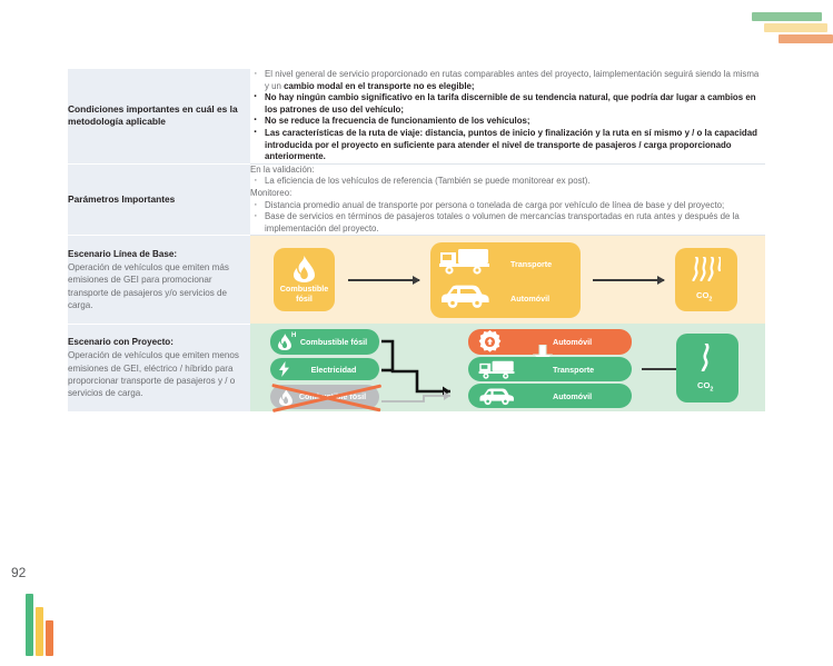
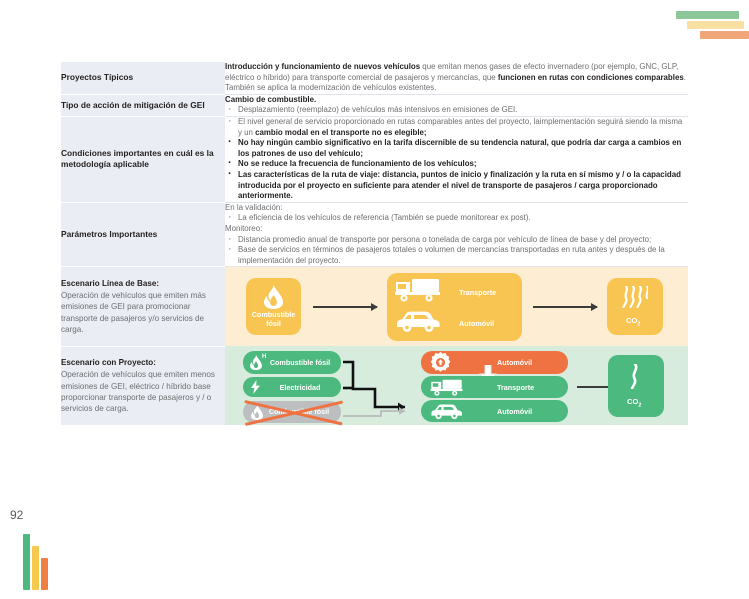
  92
+ Proyectos Típicos	Introducción y funcionamiento de nuevos vehículos que emitan menos gases de efecto invernadero (por ejemplo, GNC, GLP, eléctrico o híbrido) para transporte comercial de pasajeros y mercancías, que funcionen en rutas con condiciones comparables. También se aplica la modernización de vehículos existentes.
+ Tipo de acción de mitigación de GEI	Cambio de combustible. Desplazamiento (reemplazo) de vehículos más intensivos en emisiones de GEI.
- Condiciones importantes en cuál es la metodología aplicable	El nivel general de servicio proporcionado en rutas comparables antes del proyecto, laimplementación seguirá siendo la misma y un cambio modal en el transporte no es elegible;No hay ningún cambio significativo en la tarifa discernible de su tendencia natural, que podría dar lugar a cambios en los patrones de uso del vehículo;No se reduce la frecuencia de funcionamiento de los vehículos;Las características de la ruta de viaje: distancia, puntos de inicio y finalización y la ruta en sí mismo y / o la capacidad introducida por el proyecto en suficiente para atender el nivel de transporte de pasajeros / carga proporcionado anteriormente.
+ Condiciones importantes en cuál es la metodología aplicable	El nivel general de servicio proporcionado en rutas comparables antes del proyecto, laimplementación seguirá siendo la misma y un cambio modal en el transporte no es elegible;No hay ningún cambio significativo en la tarifa discernible de su tendencia natural, que podría dar carga a cambios en los patrones de uso del vehículo;No se reduce la frecuencia de funcionamiento de los vehículos;Las características de la ruta de viaje: distancia, puntos de inicio y finalización y la ruta en sí mismo y / o la capacidad introducida por el proyecto en suficiente para atender el nivel de transporte de pasajeros / carga proporcionado anteriormente.
  Parámetros Importantes	En la validación: La eficiencia de los vehículos de referencia (También se puede monitorear ex post). Monitoreo: Distancia promedio anual de transporte por persona o tonelada de carga por vehículo de línea de base y del proyecto;Base de servicios en términos de pasajeros totales o volumen de mercancías transportadas en ruta antes y después de la implementación del proyecto.
  Escenario Línea de Base: Operación de vehículos que emiten más emisiones de GEI para promocionar transporte de pasajeros y/o servicios de carga.	Combustible fósil Transporte Automóvil CO
- Escenario con Proyecto: Operación de vehículos que emiten menos emisiones de GEI, eléctrico / híbrido para proporcionar transporte de pasajeros y / o servicios de carga.	Combustible fósil Electricidad Comle fósil Automóvil Transporte Automóvil CO
+ Escenario con Proyecto: Operación de vehículos que emiten menos emisiones de GEI, eléctrico / híbrido base proporcionar transporte de pasajeros y / o servicios de carga.	Combustible fósil Electricidad Comle fósil Automóvil Transporte Automóvil CO
